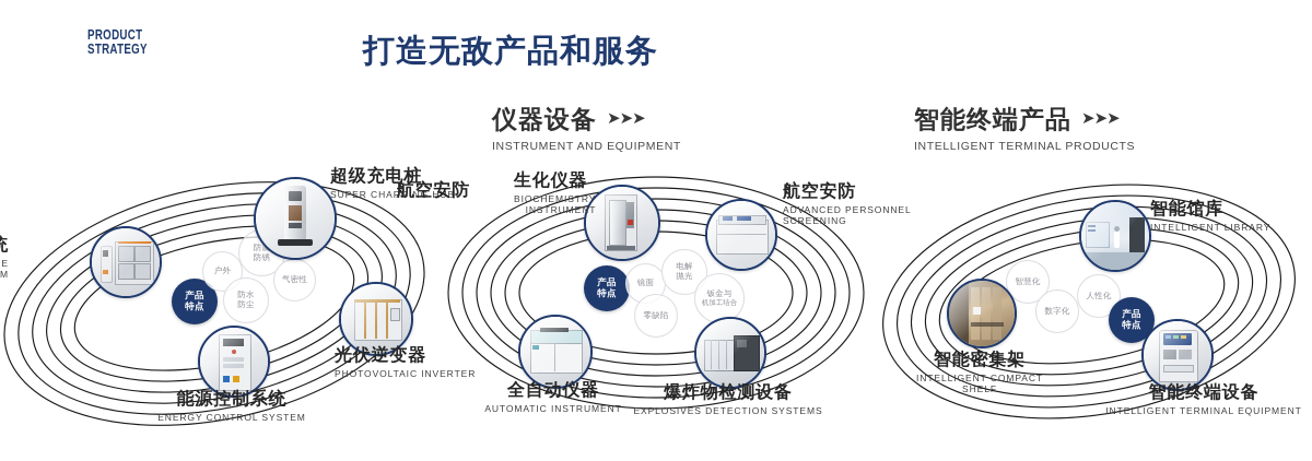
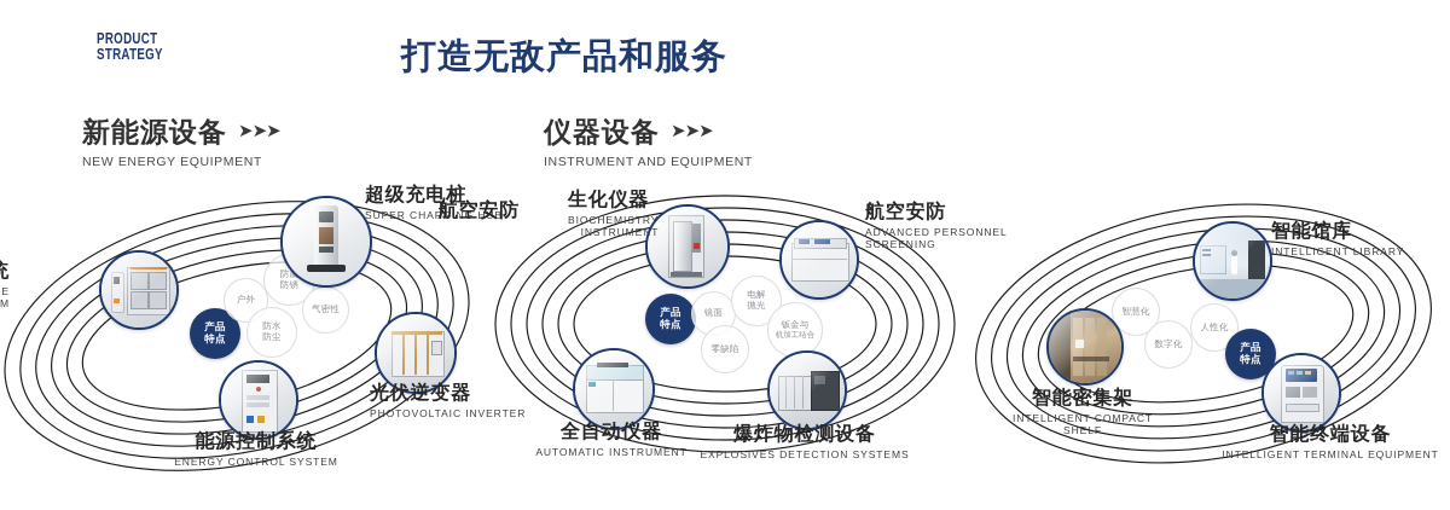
  PRODUCT
  STRATEGY
  打造无敌产品和服务
+ 新能源设备 ➤➤➤
+ NEW ENERGY EQUIPMENT
  仪器设备 ➤➤➤
  INSTRUMENT AND EQUIPMENT
- 智能终端产品 ➤➤➤
- INTELLIGENT TERMINAL PRODUCTS
  产品
  特点
  户外
  防水
  防尘
  气密性
  超级充电桩
  SUPER CHARGING HUB
  光伏逆变器
  PHOTOVOLTAIC INVERTER
  能源控制系统
  ENERGY CONTROL SYSTEM
  产品
  特点
  镜面
  电解
  抛光
  零缺陷
  钣金与
  航空安防
  生化仪器
  BIOCHEMISTRY
  INSTRUMENT
  航空安防
  ADVANCED PERSONNEL
  SCREENING
  全自动仪器
  AUTOMATIC INSTRUMENT
  爆炸物检测设备
  EXPLOSIVES DETECTION SYSTEMS
  智慧化
  数字化
  人性化
  产品
  特点
  智能馆库
  INTELLIGENT LIBRARY
  智能密集架
  INTELLIGENT COMPACT
  SHELF
  智能终端设备
  INTELLIGENT TERMINAL EQUIPMENT
